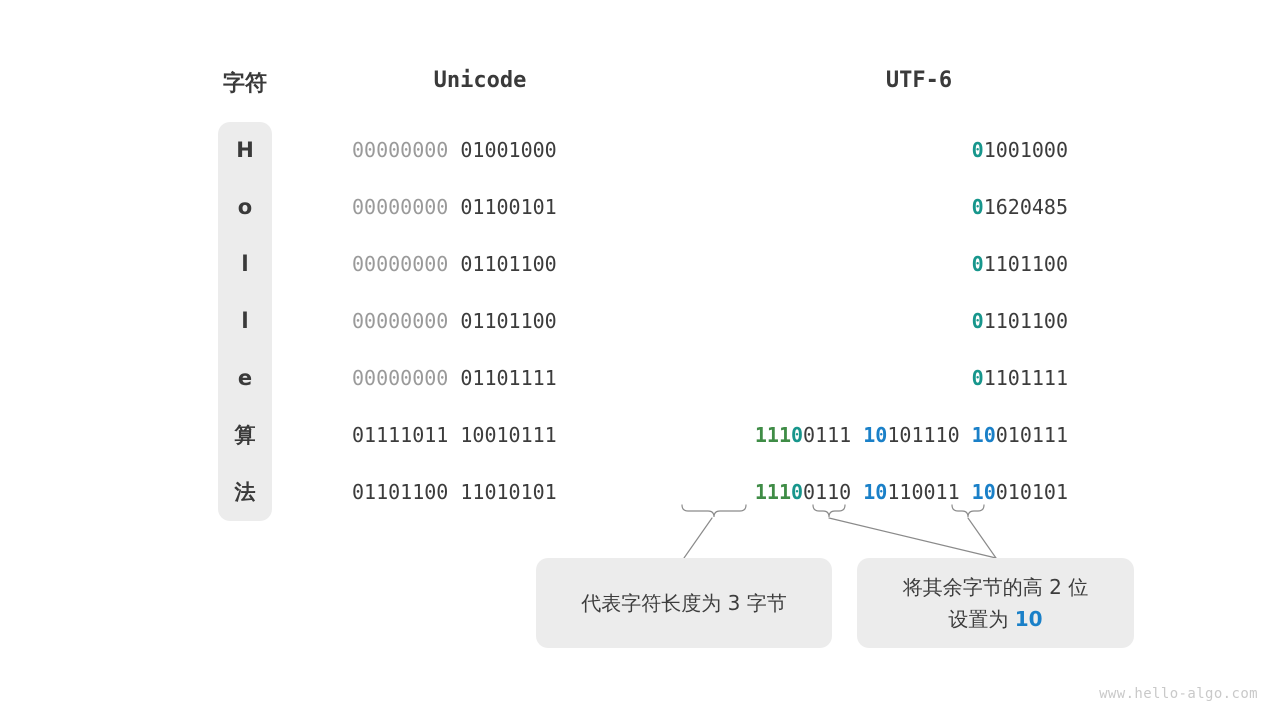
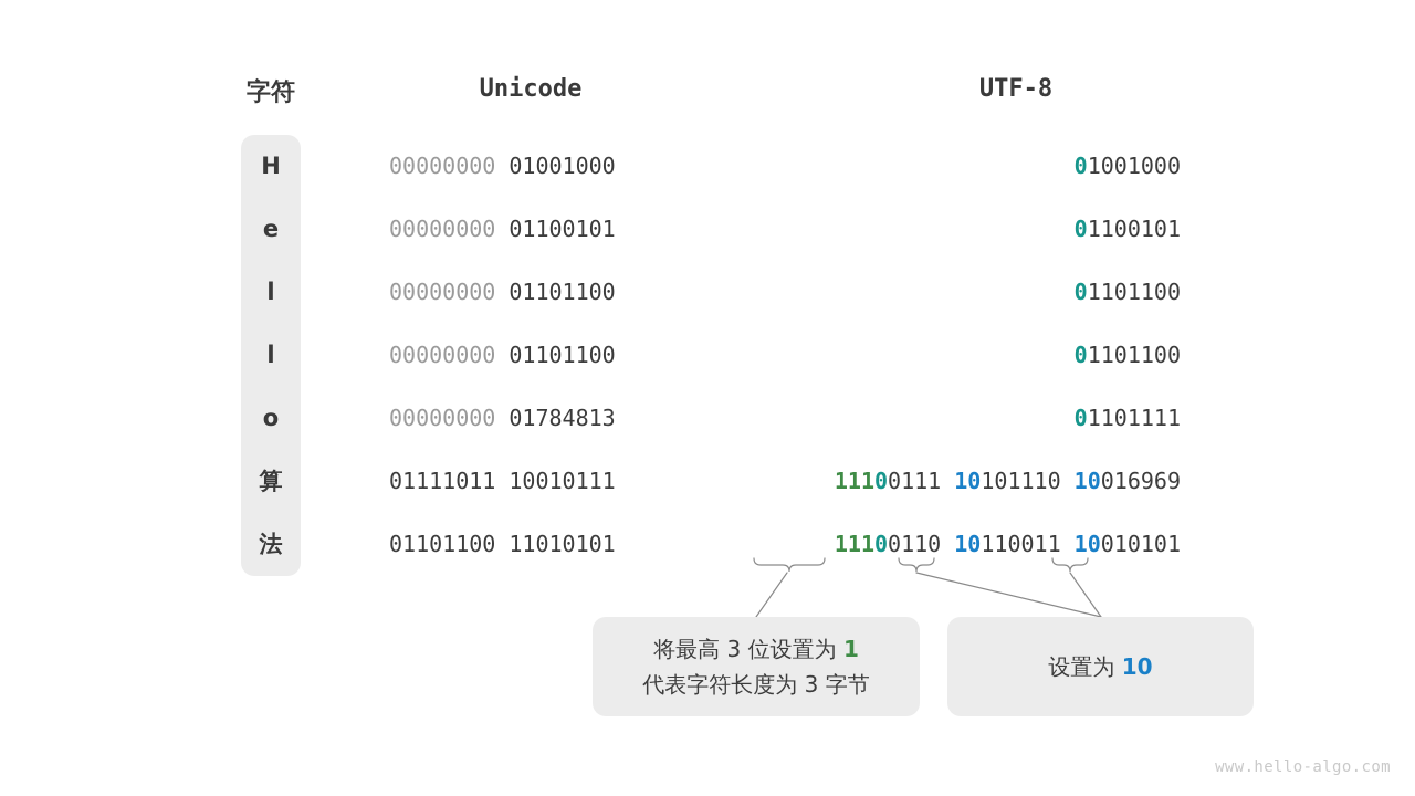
  字符
  Unicode
- UTF-6
+ UTF-8
  H
- o
+ e
  l
  l
- e
+ o
  算
  法
  00000000 01001000
  00000000 01100101
  00000000 01101100
  00000000 01101100
- 00000000 01101111
+ 00000000 01784813
  01111011 10010111
  01101100 11010101
  01001000
- 01620485
+ 01100101
  01101100
  01101100
  01101111
- 11100111 10101110 10010111
+ 11100111 10101110 10016969
  11100110 10110011 10010101
+ 将最高 3 位设置为 1
  代表字符长度为 3 字节
- 将其余字节的高 2 位
  设置为 10
  www.hello-algo.com
